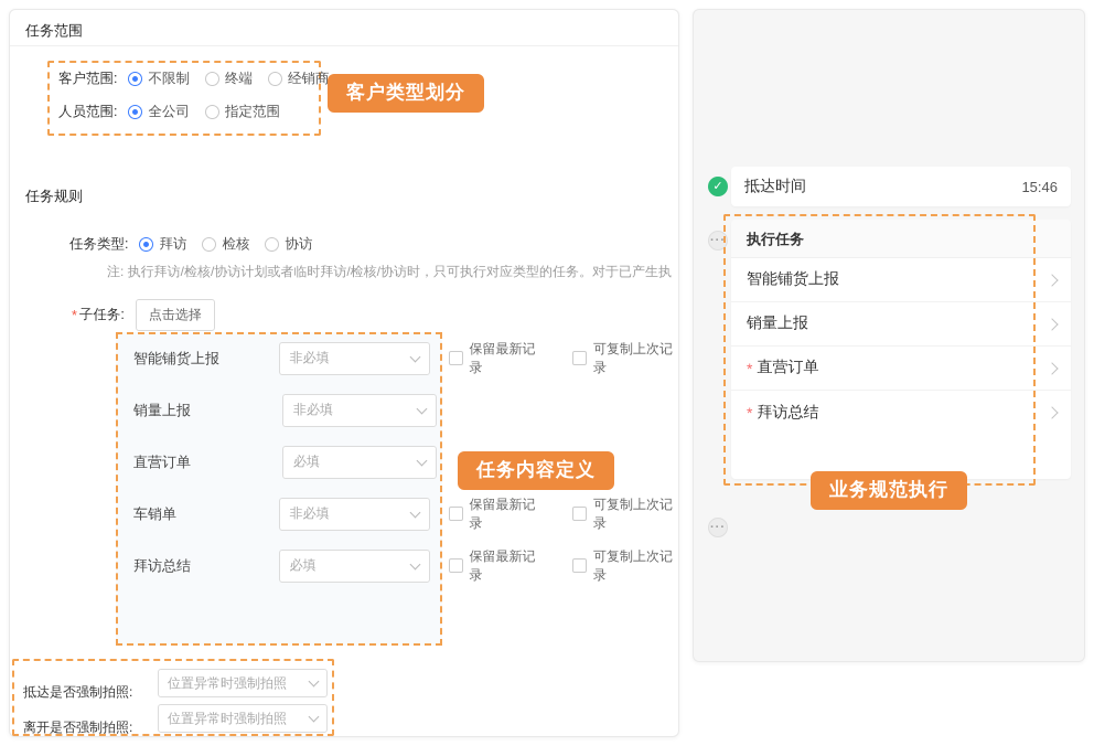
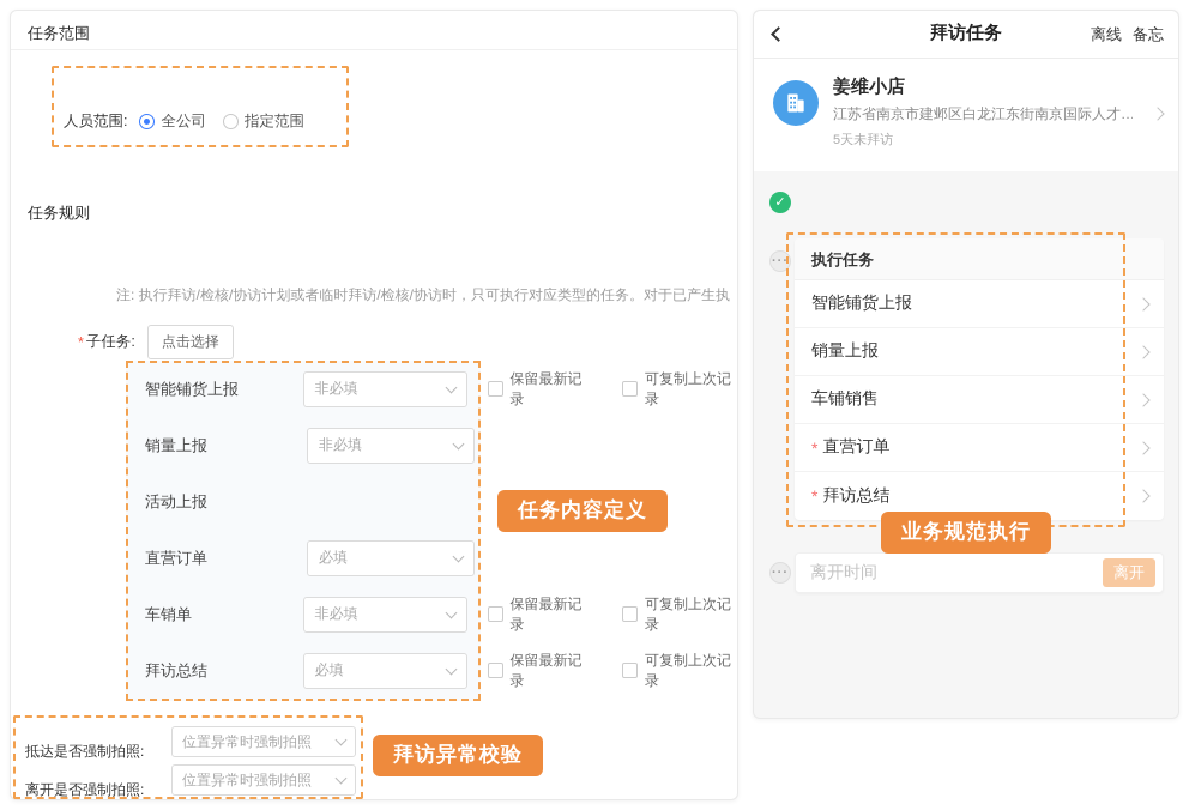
  任务范围
- 客户范围:
- 不限制
- 终端
- 经销商
  人员范围:
  全公司
  指定范围
- 客户类型划分
  任务规则
- 任务类型:
- 拜访
- 检核
- 协访
  注: 执行拜访/检核/协访计划或者临时拜访/检核/协访时，只可执行对应类型的任务。对于已产生执
  *
  子任务:
  点击选择
  智能铺货上报
  非必填
  保留最新记录
  可复制上次记录
  销量上报
  非必填
+ 活动上报
  直营订单
  必填
  车销单
  非必填
  保留最新记录
  可复制上次记录
  拜访总结
  必填
  保留最新记录
  可复制上次记录
  任务内容定义
  抵达是否强制拍照:
  位置异常时强制拍照
  离开是否强制拍照:
  位置异常时强制拍照
+ 拜访异常校验
+ 拜访任务
+ 离线
+ 备忘
+ 姜维小店
+ 江苏省南京市建邺区白龙江东街南京国际人才…
+ 5天未拜访
  ✓
- 抵达时间
- 15:46
  ···
  执行任务
  智能铺货上报
  销量上报
+ 车铺销售
  *
  直营订单
  *
  拜访总结
  业务规范执行
  ···
+ 离开时间
+ 离开
